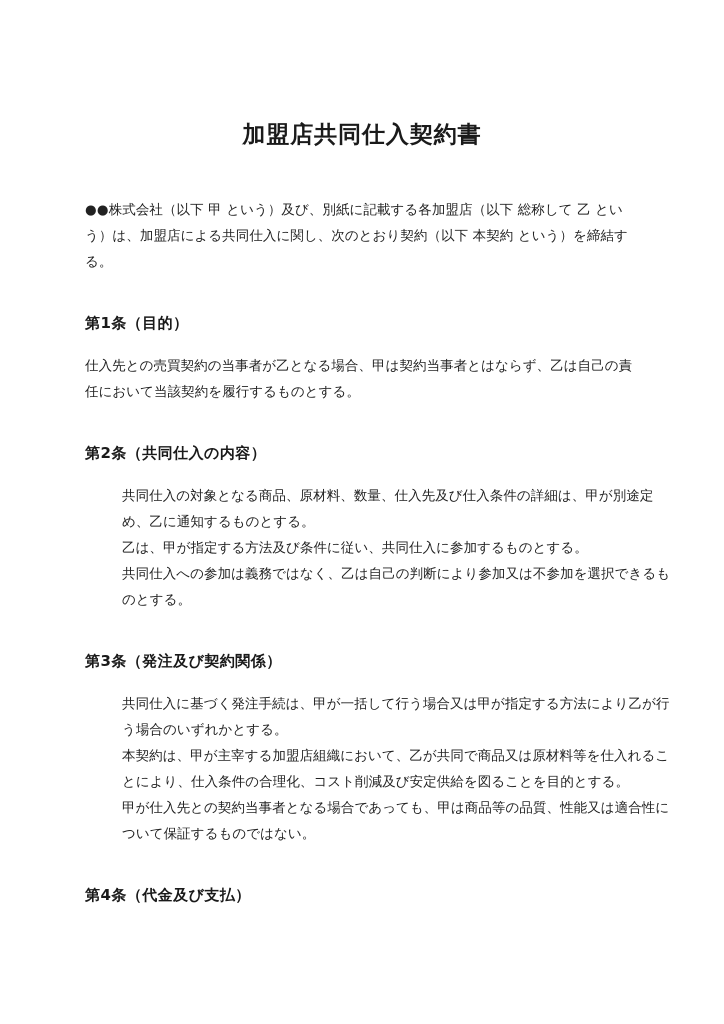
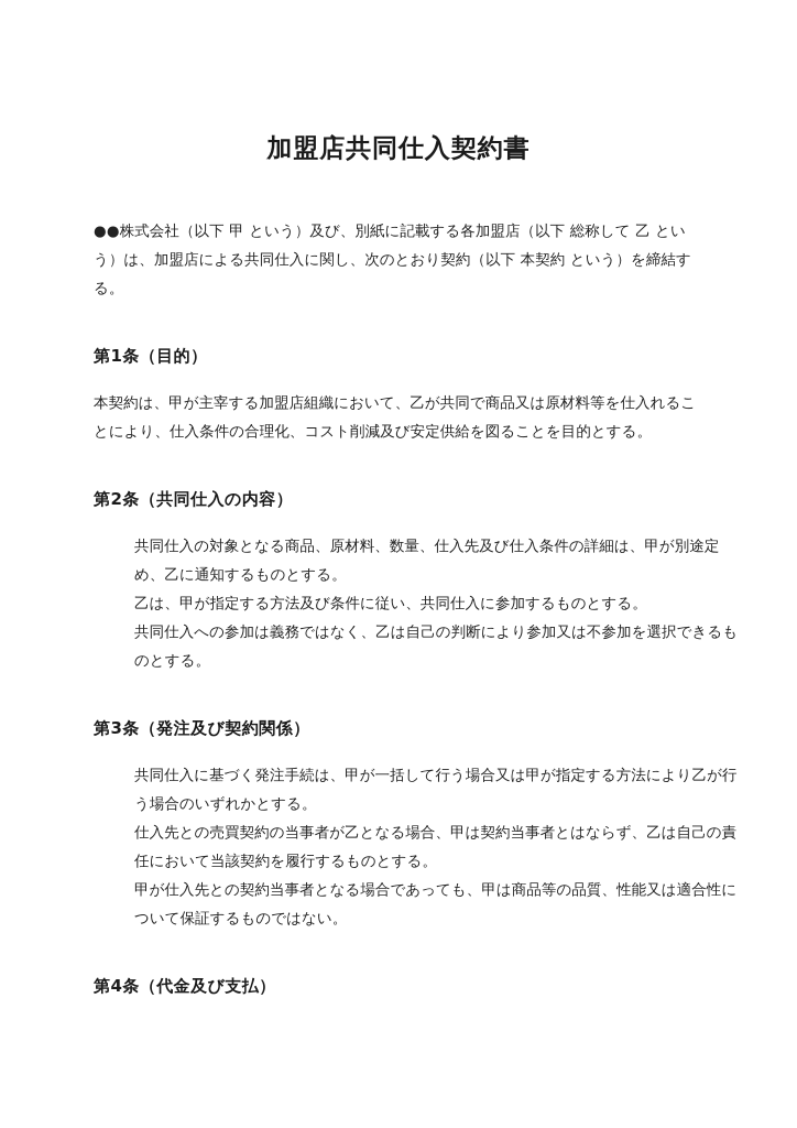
  加盟店共同仕入契約書
  ●●株式会社（以下 甲 という）及び、別紙に記載する各加盟店（以下 総称して 乙 という）は、加盟店による共同仕入に関し、次のとおり契約（以下 本契約 という）を締結する。
  第1条（目的）
- 仕入先との売買契約の当事者が乙となる場合、甲は契約当事者とはならず、乙は自己の責任において当該契約を履行するものとする。
+ 本契約は、甲が主宰する加盟店組織において、乙が共同で商品又は原材料等を仕入れることにより、仕入条件の合理化、コスト削減及び安定供給を図ることを目的とする。
  第2条（共同仕入の内容）
  共同仕入の対象となる商品、原材料、数量、仕入先及び仕入条件の詳細は、甲が別途定め、乙に通知するものとする。
  乙は、甲が指定する方法及び条件に従い、共同仕入に参加するものとする。
  共同仕入への参加は義務ではなく、乙は自己の判断により参加又は不参加を選択できるものとする。
  第3条（発注及び契約関係）
  共同仕入に基づく発注手続は、甲が一括して行う場合又は甲が指定する方法により乙が行う場合のいずれかとする。
- 本契約は、甲が主宰する加盟店組織において、乙が共同で商品又は原材料等を仕入れることにより、仕入条件の合理化、コスト削減及び安定供給を図ることを目的とする。
+ 仕入先との売買契約の当事者が乙となる場合、甲は契約当事者とはならず、乙は自己の責任において当該契約を履行するものとする。
  甲が仕入先との契約当事者となる場合であっても、甲は商品等の品質、性能又は適合性について保証するものではない。
  第4条（代金及び支払）
